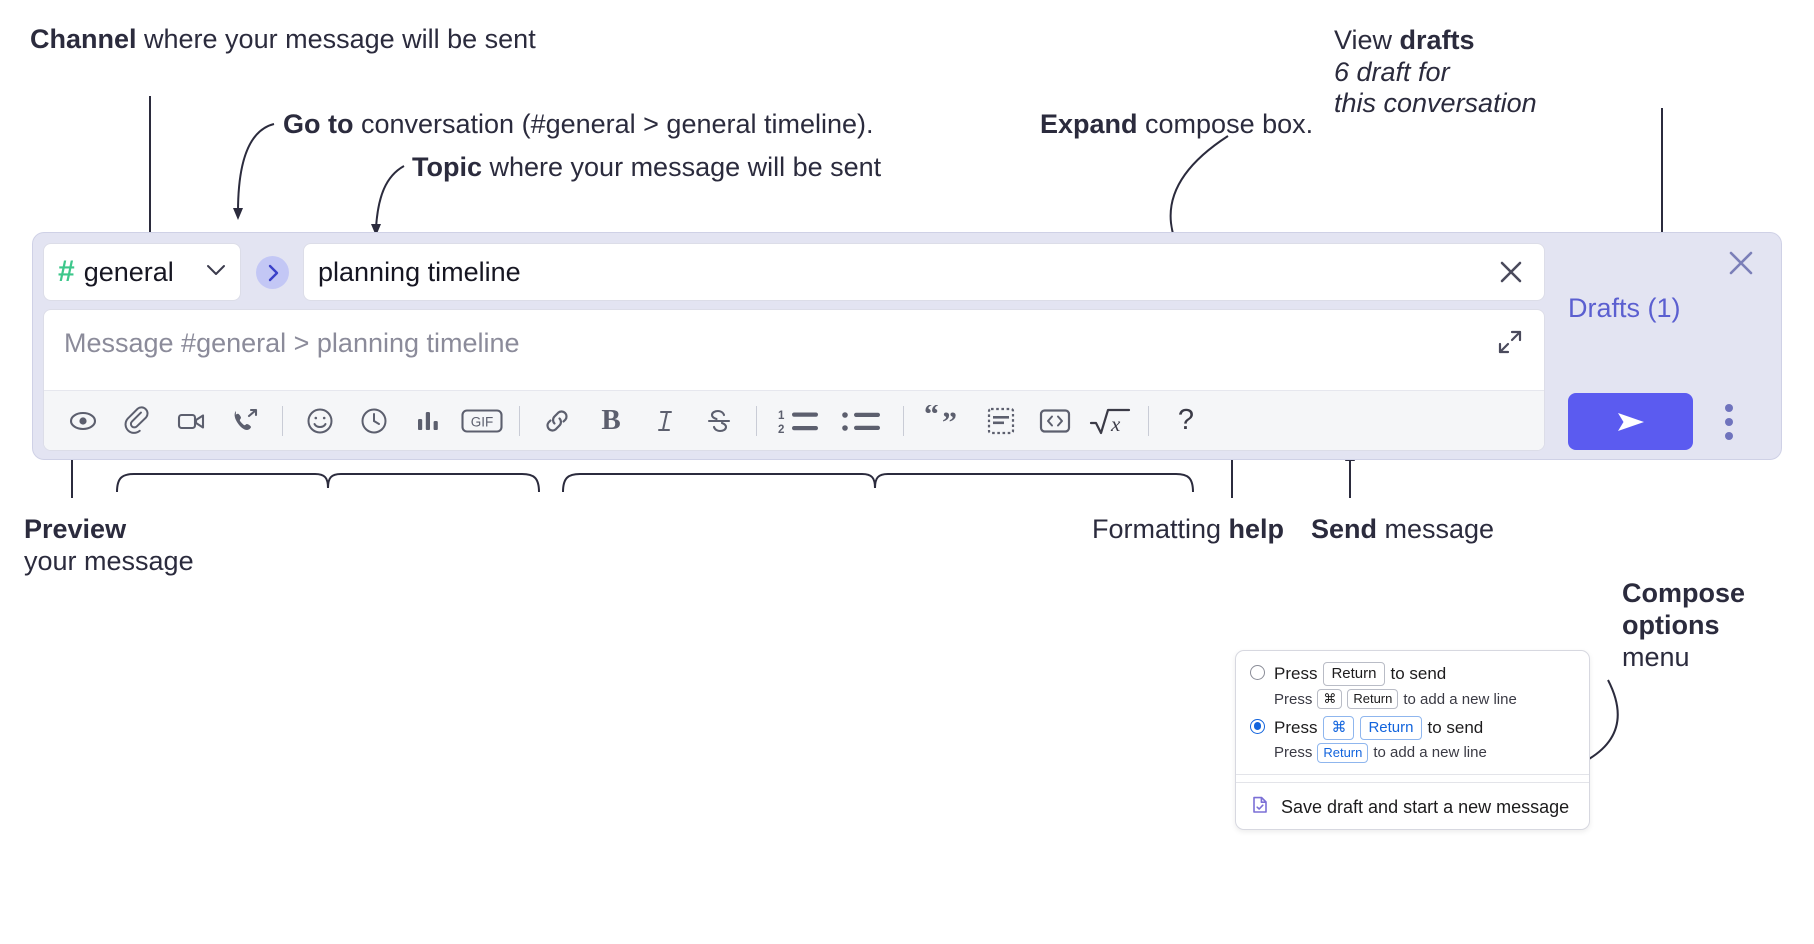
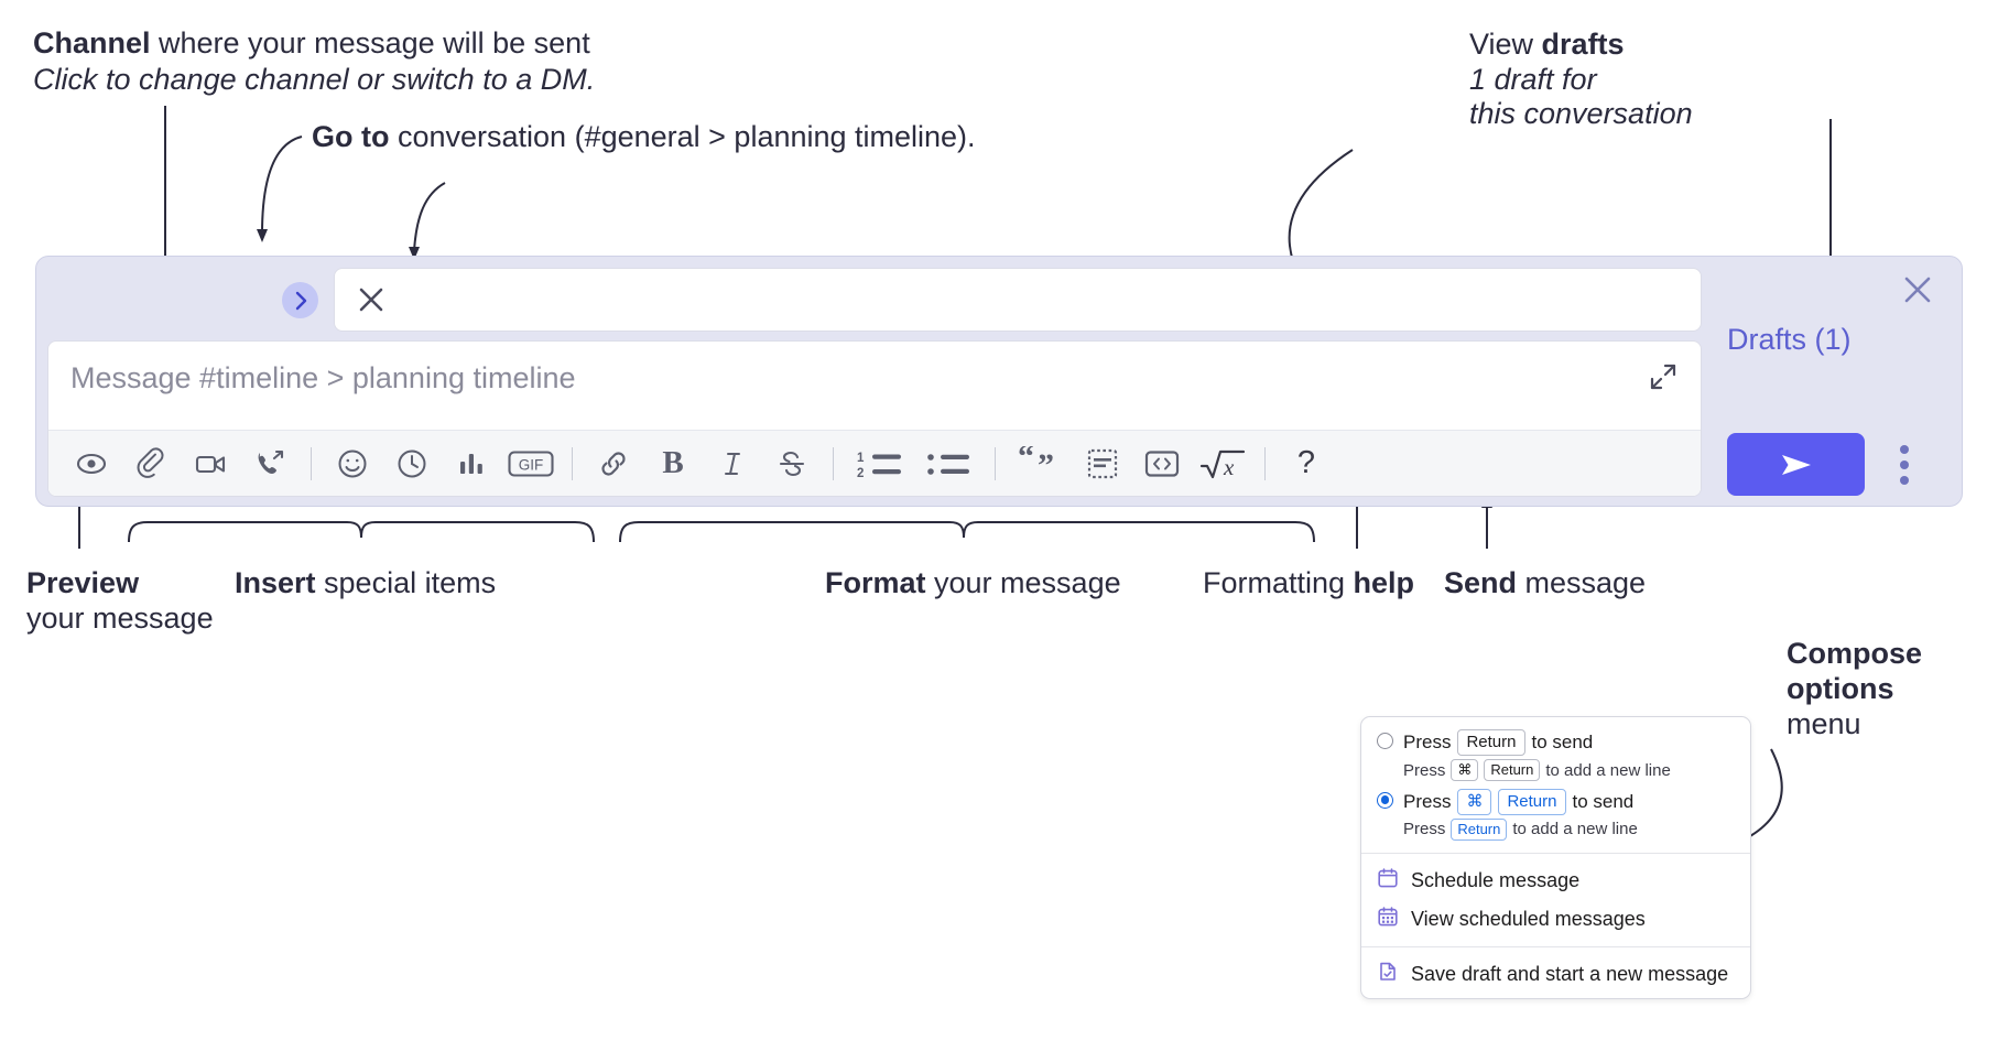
  Channel where your message will be sent
+ Click to change channel or switch to a DM.
- Go to conversation (#general > general timeline).
+ Go to conversation (#general > planning timeline).
- Topic where your message will be sent
- Expand compose box.
  View drafts
- 6 draft for
+ 1 draft for
  this conversation
  Preview
  your message
+ Insert special items
+ Format your message
  Formatting help
  Send message
  Compose
  options
  menu
- #
- general
- planning timeline
- Message #general > planning timeline
+ Message #timeline > planning timeline
  GIF
  B
  1
  2
  “
  ”
  x
  ?
  Drafts (1)
  Press
  Return
  to send
  Press
  ⌘
  Return
  to add a new line
  Press
  ⌘
  Return
  to send
  Press
  Return
  to add a new line
+ Schedule message
+ View scheduled messages
  Save draft and start a new message
